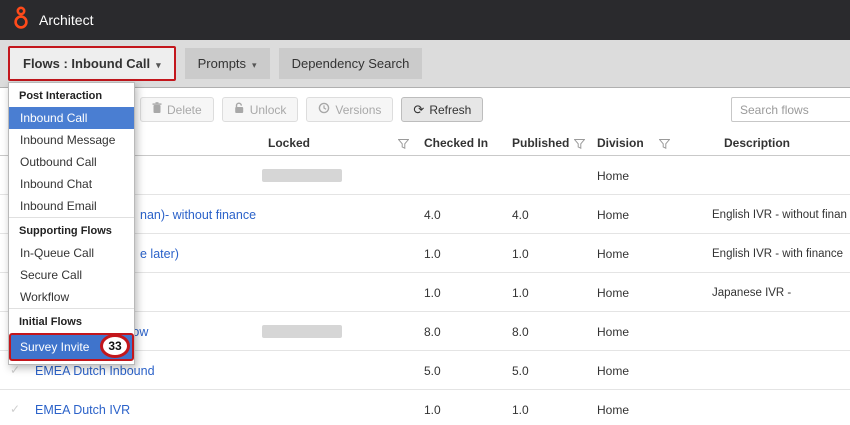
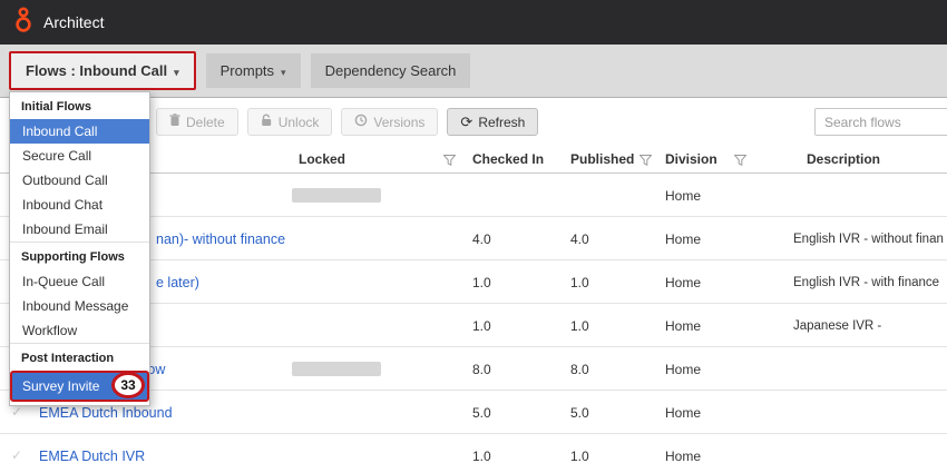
  Architect
  Flows : Inbound Call ▾
  Prompts ▾
  Dependency Search
  Delete
  Unlock
  Versions
  ⟳
  Refresh
  Search flows
  Locked
  Checked In
  Published
  Division
  Description
  Home
  nan)- without finance
  4.0
  4.0
  Home
  English IVR - without finan
  e later)
  1.0
  1.0
  Home
  English IVR - with finance
  1.0
  1.0
  Home
  Japanese IVR -
  8.0
  8.0
  Home
  ✓
  EMEA Dutch Inbound
  5.0
  5.0
  Home
  ✓
  EMEA Dutch IVR
  1.0
  1.0
  Home
- Post Interaction
+ Initial Flows
  Inbound Call
- Inbound Message
+ Secure Call
  Outbound Call
  Inbound Chat
  Inbound Email
  Supporting Flows
  In-Queue Call
- Secure Call
+ Inbound Message
  Workflow
- Initial Flows
+ Post Interaction
  Survey Invite
  33
